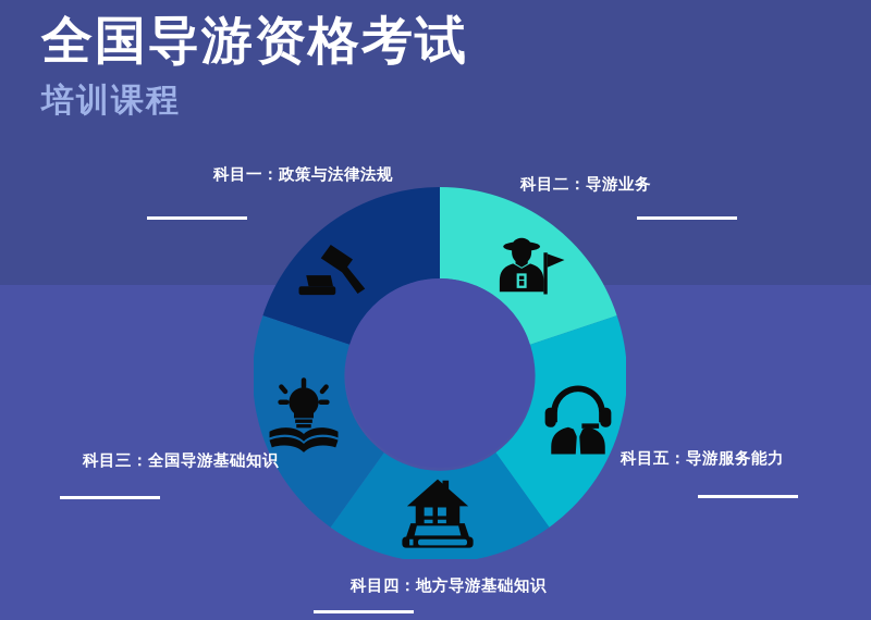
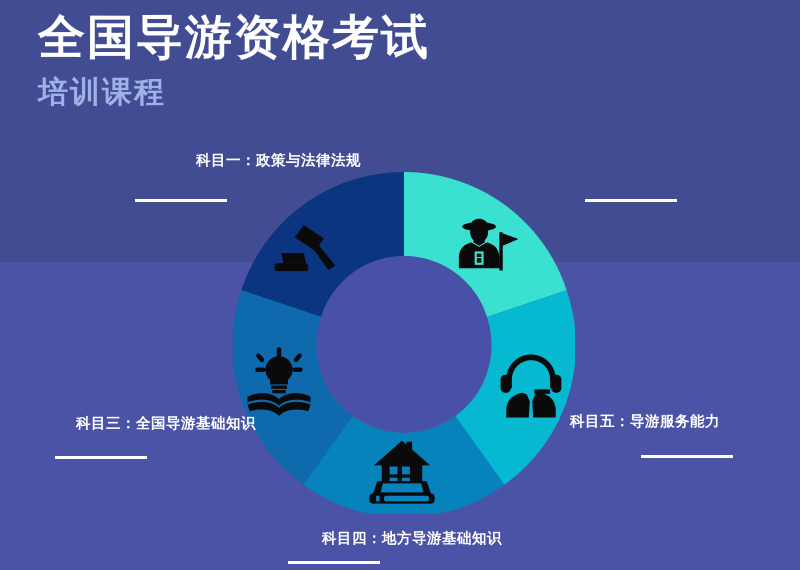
  全国导游资格考试
  培训课程
  科目一：政策与法律法规
- 科目二：导游业务
  科目三：全国导游基础知识
  科目四：地方导游基础知识
  科目五：导游服务能力
